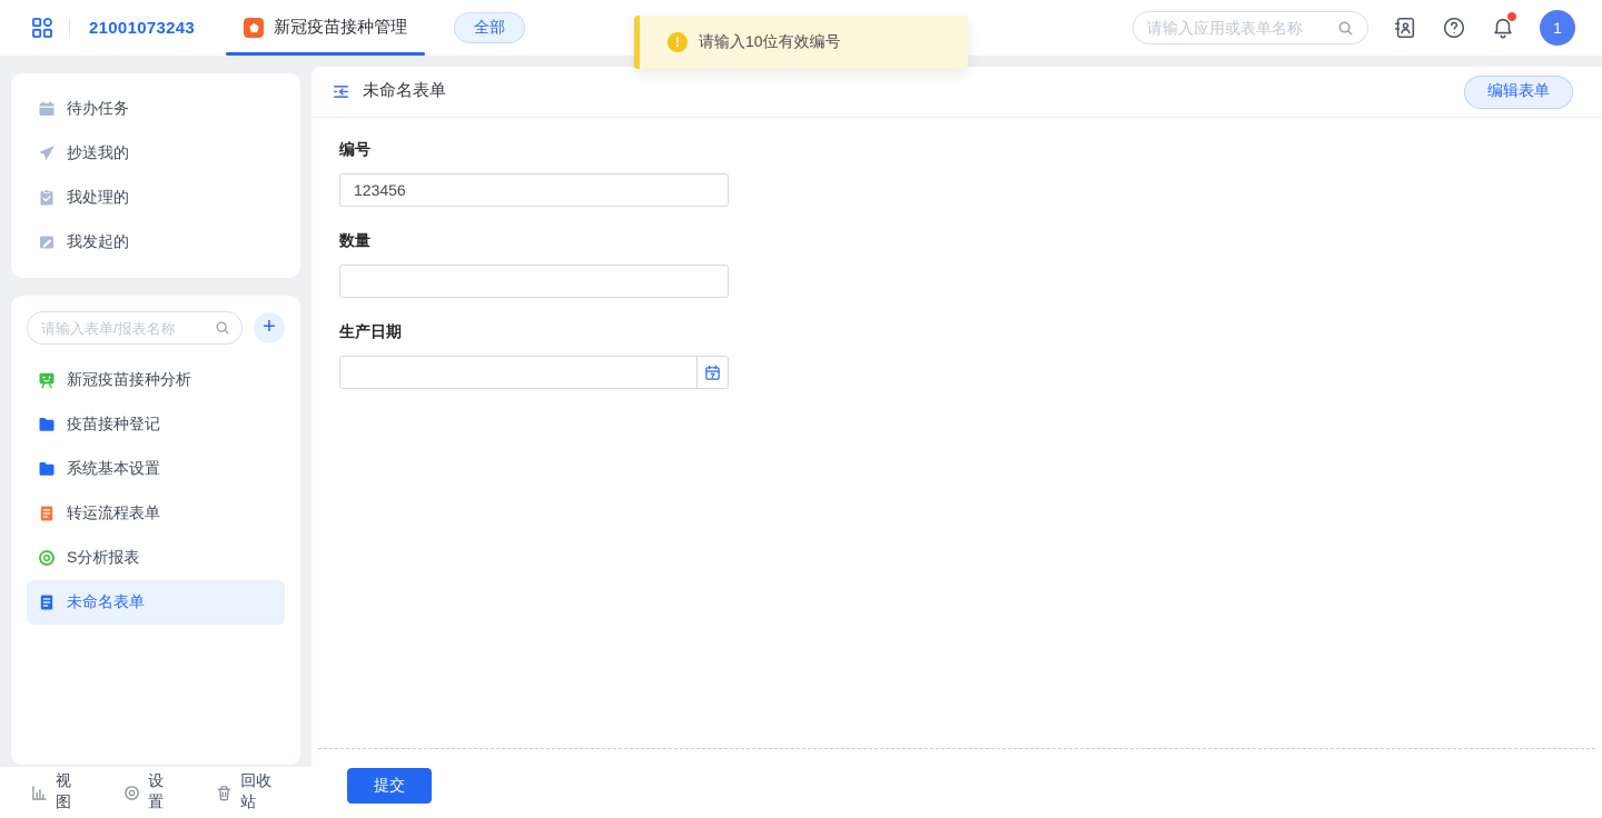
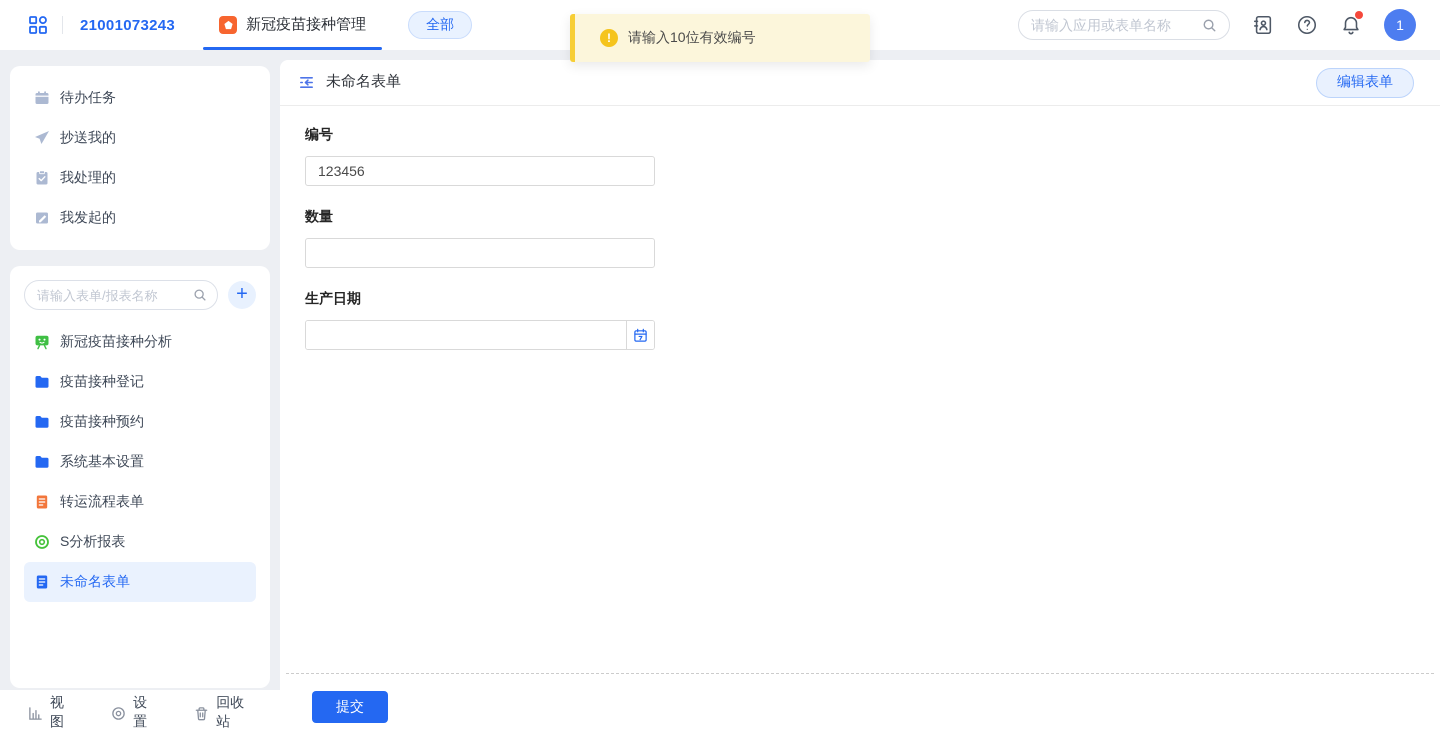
  21001073243
  新冠疫苗接种管理
  全部
  !
  请输入10位有效编号
  请输入应用或表单名称
  1
  待办任务
  抄送我的
  我处理的
  我发起的
  请输入表单/报表名称
  +
  新冠疫苗接种分析
  疫苗接种登记
+ 疫苗接种预约
  系统基本设置
  转运流程表单
  S分析报表
  未命名表单
  视图
  设置
  回收站
  未命名表单
  编辑表单
  编号
  123456
  数量
  生产日期
  提交
